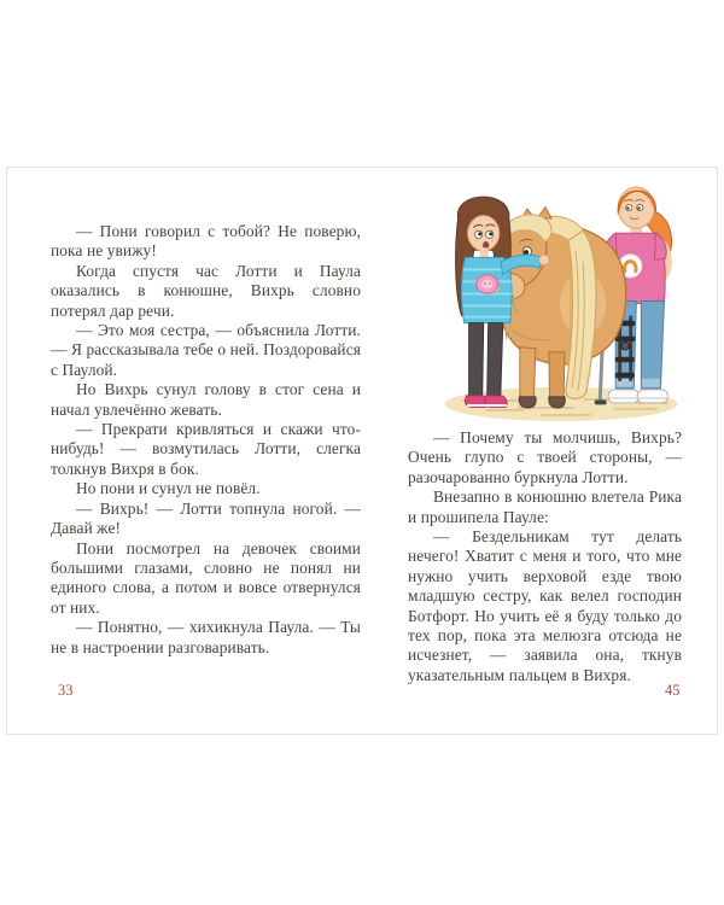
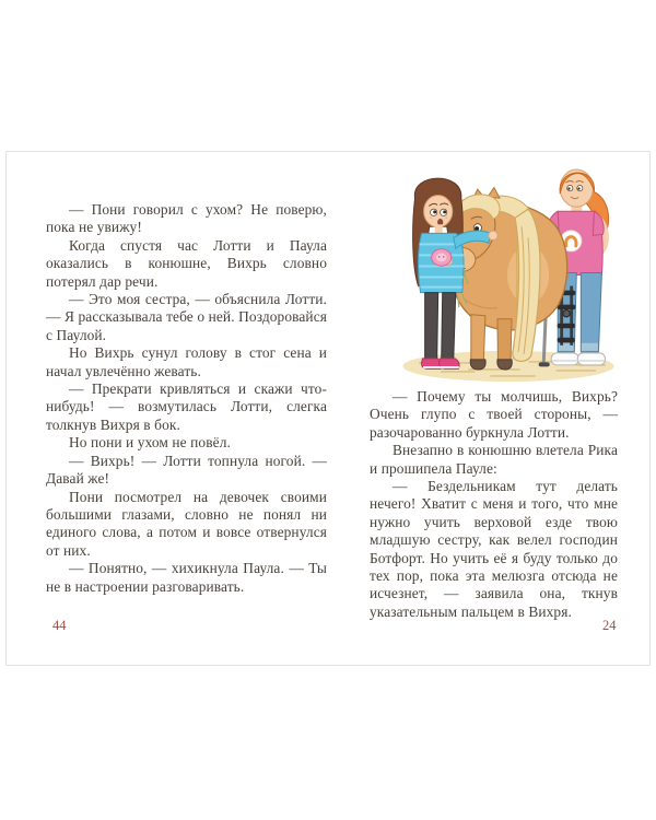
- — Пони говорил с тобой? Не поверю, пока не увижу!
+ — Пони говорил с ухом? Не поверю, пока не увижу!
  Когда спустя час Лотти и Паула оказались в конюшне, Вихрь словно потерял дар речи.
  — Это моя сестра, — объяснила Лотти. — Я рассказывала тебе о ней. Поздоровайся с Паулой.
  Но Вихрь сунул голову в стог сена и начал увлечённо жевать.
  — Прекрати кривляться и скажи что-нибудь! — возмутилась Лотти, слегка толкнув Вихря в бок.
- Но пони и сунул не повёл.
+ Но пони и ухом не повёл.
  — Вихрь! — Лотти топнула ногой. — Давай же!
  Пони посмотрел на девочек своими большими глазами, словно не понял ни единого слова, а потом и вовсе отвернулся от них.
  — Понятно, — хихикнула Паула. — Ты не в настроении разговаривать.
  — Почему ты молчишь, Вихрь? Очень глупо с твоей стороны, — разочарованно буркнула Лотти.
  Внезапно в конюшню влетела Рика и прошипела Пауле:
  — Бездельникам тут делать нечего! Хватит с меня и того, что мне нужно учить верховой езде твою младшую сестру, как велел господин Ботфорт. Но учить её я буду только до тех пор, пока эта мелюзга отсюда не исчезнет, — заявила она, ткнув указательным пальцем в Вихря.
- 33
+ 44
- 45
+ 24
